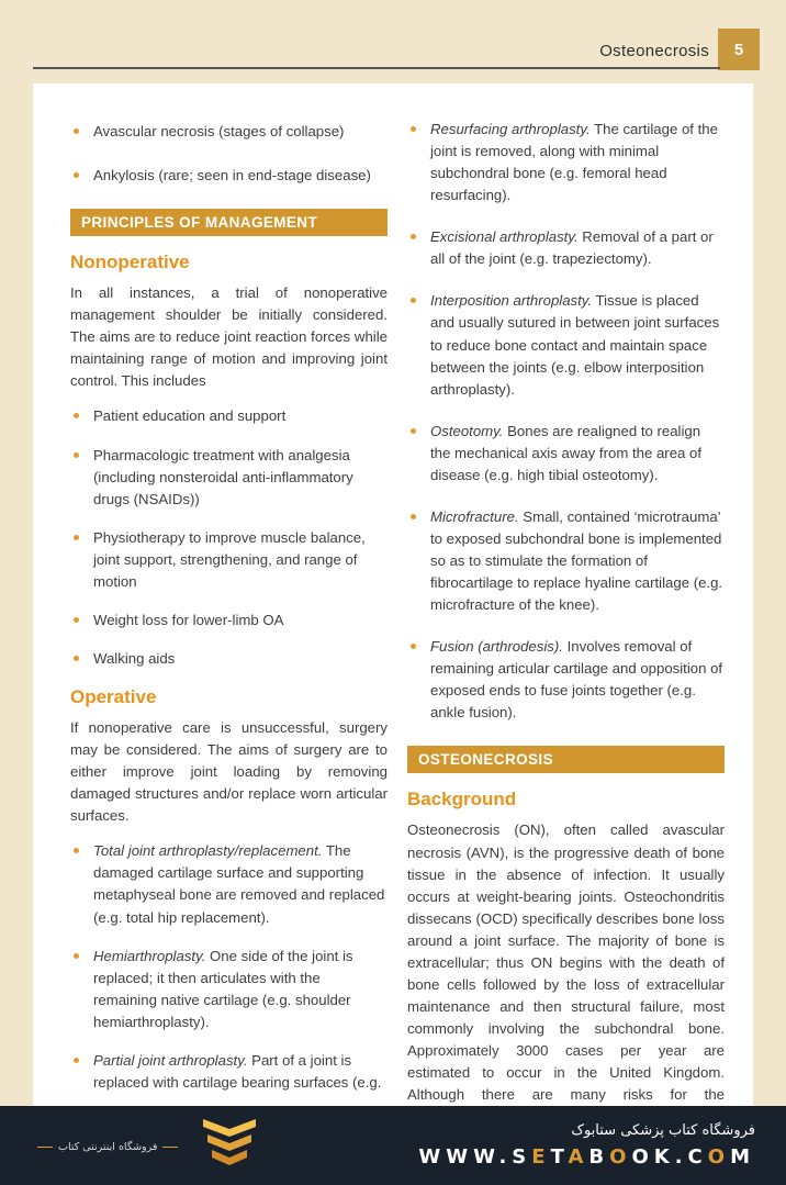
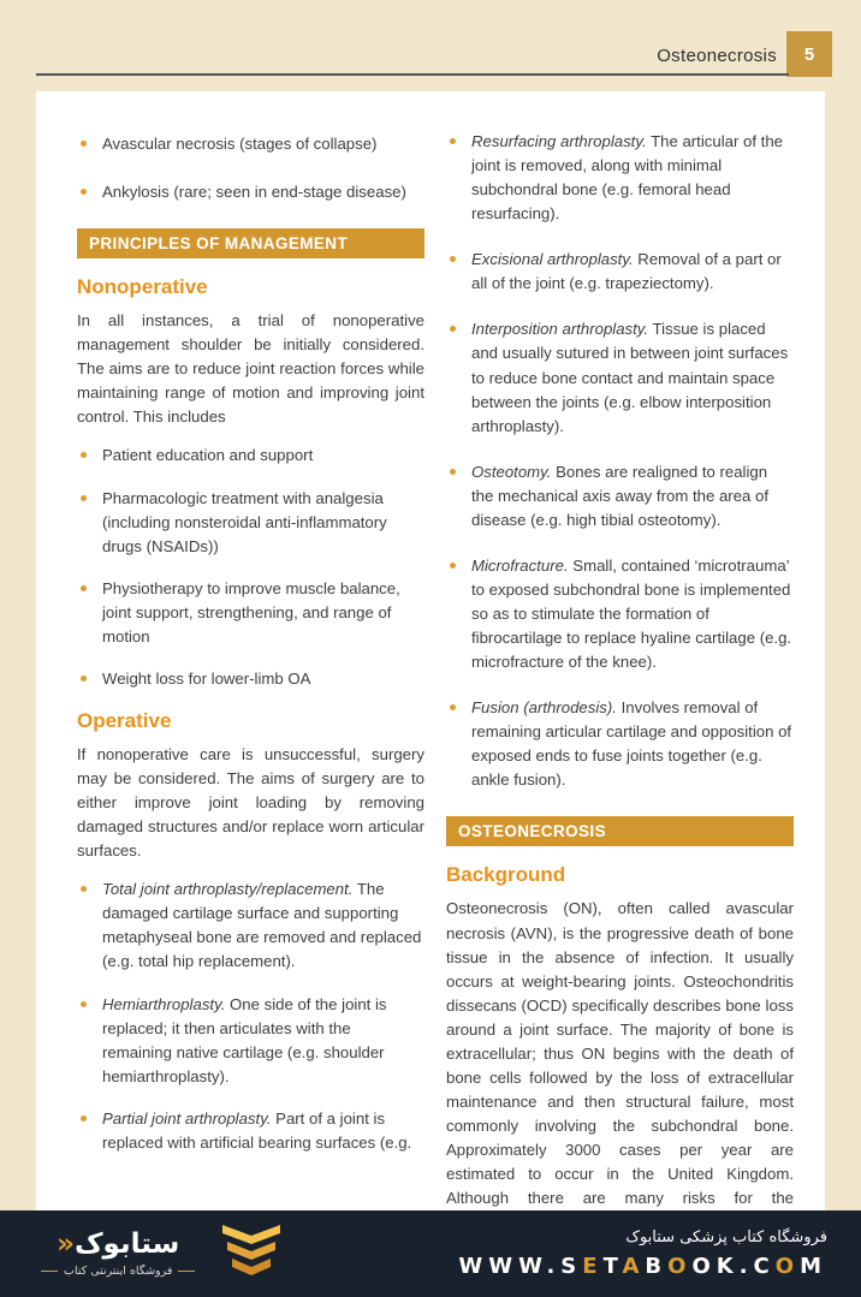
  Osteonecrosis
  5
  Avascular necrosis (stages of collapse)
  Ankylosis (rare; seen in end-stage disease)
  PRINCIPLES OF MANAGEMENT
  Nonoperative
  In all instances, a trial of nonoperative management shoulder be initially considered. The aims are to reduce joint reaction forces while maintaining range of motion and improving joint control. This includes
  Patient education and support
  Pharmacologic treatment with analgesia (including nonsteroidal anti-inflammatory drugs (NSAIDs))
  Physiotherapy to improve muscle balance, joint support, strengthening, and range of motion
  Weight loss for lower-limb OA
- Walking aids
  Operative
  If nonoperative care is unsuccessful, surgery may be considered. The aims of surgery are to either improve joint loading by removing damaged structures and/or replace worn articular surfaces.
  Total joint arthroplasty/replacement. The damaged cartilage surface and supporting metaphyseal bone are removed and replaced (e.g. total hip replacement).
  Hemiarthroplasty. One side of the joint is replaced; it then articulates with the remaining native cartilage (e.g. shoulder hemiarthroplasty).
- Partial joint arthroplasty. Part of a joint is replaced with cartilage bearing surfaces (e.g.
+ Partial joint arthroplasty. Part of a joint is replaced with artificial bearing surfaces (e.g.
- Resurfacing arthroplasty. The cartilage of the joint is removed, along with minimal subchondral bone (e.g. femoral head resurfacing).
+ Resurfacing arthroplasty. The articular of the joint is removed, along with minimal subchondral bone (e.g. femoral head resurfacing).
  Excisional arthroplasty. Removal of a part or all of the joint (e.g. trapeziectomy).
  Interposition arthroplasty. Tissue is placed and usually sutured in between joint surfaces to reduce bone contact and maintain space between the joints (e.g. elbow interposition arthroplasty).
  Osteotomy. Bones are realigned to realign the mechanical axis away from the area of disease (e.g. high tibial osteotomy).
  Microfracture. Small, contained ‘microtrauma’ to exposed subchondral bone is implemented so as to stimulate the formation of fibrocartilage to replace hyaline cartilage (e.g. microfracture of the knee).
  Fusion (arthrodesis). Involves removal of remaining articular cartilage and opposition of exposed ends to fuse joints together (e.g. ankle fusion).
  OSTEONECROSIS
  Background
  Osteonecrosis (ON), often called avascular necrosis (AVN), is the progressive death of bone tissue in the absence of infection. It usually occurs at weight-bearing joints. Osteochondritis dissecans (OCD) specifically describes bone loss around a joint surface. The majority of bone is extracellular; thus ON begins with the death of bone cells followed by the loss of extracellular maintenance and then structural failure, most commonly involving the subchondral bone. Approximately 3000 cases per year are estimated to occur in the United Kingdom. Although there are many risks for the
+ ستابوک«
  فروشگاه اینترنتی کتاب
  فروشگاه کتاب پزشکی ستابوک
  WWW.SETABOOK.COM
